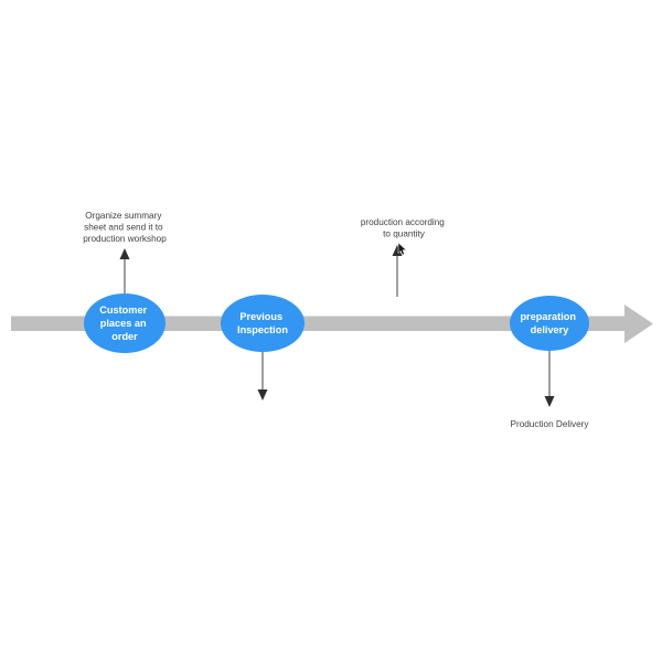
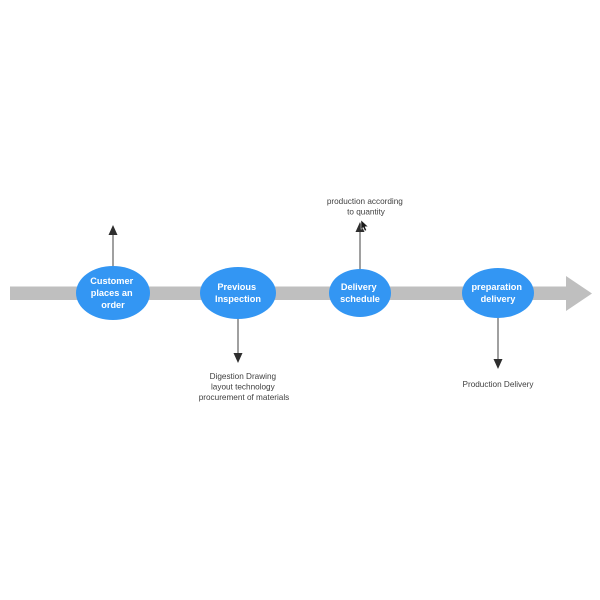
- Organize summary sheet and send it to production workshop
  Customer places an order
+ Digestion Drawing layout technology procurement of materials
  Previous Inspection
  production according to quantity
+ Delivery schedule
  Production Delivery
  preparation delivery
